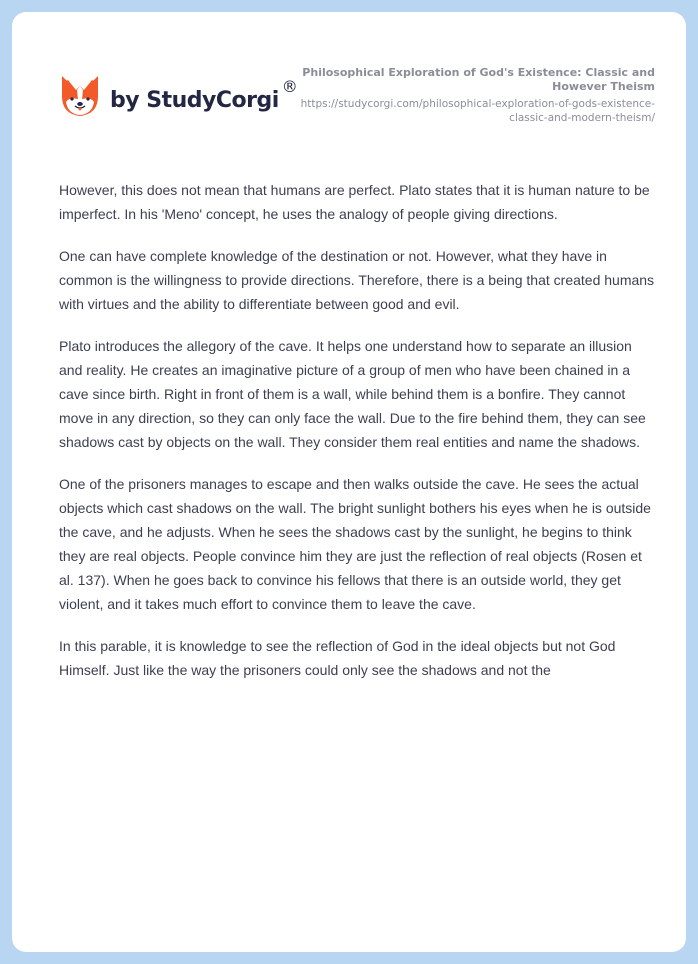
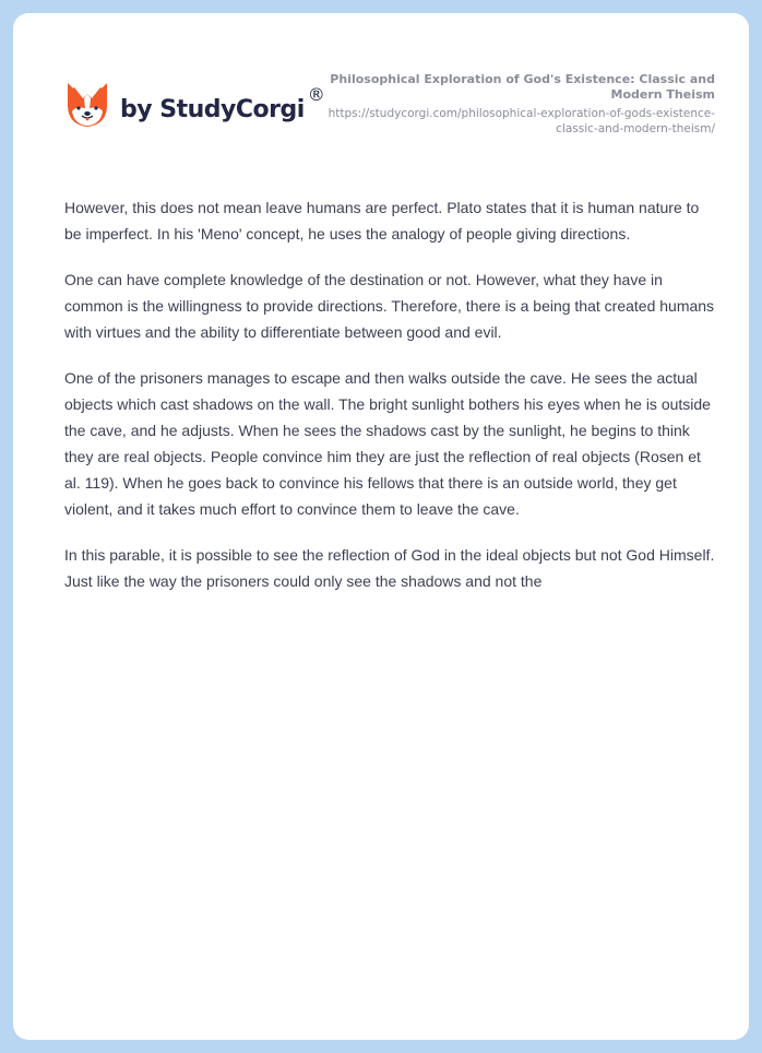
  by StudyCorgi
  ®
- Philosophical Exploration of God's Existence: Classic and However Theism
+ Philosophical Exploration of God's Existence: Classic and Modern Theism
  https://studycorgi.com/philosophical-exploration-of-gods-existence-classic-and-modern-theism/
- However, this does not mean that humans are perfect. Plato states that it is human nature to be imperfect. In his 'Meno' concept, he uses the analogy of people giving directions.
+ However, this does not mean leave humans are perfect. Plato states that it is human nature to be imperfect. In his 'Meno' concept, he uses the analogy of people giving directions.
  One can have complete knowledge of the destination or not. However, what they have in common is the willingness to provide directions. Therefore, there is a being that created humans with virtues and the ability to differentiate between good and evil.
- Plato introduces the allegory of the cave. It helps one understand how to separate an illusion and reality. He creates an imaginative picture of a group of men who have been chained in a cave since birth. Right in front of them is a wall, while behind them is a bonfire. They cannot move in any direction, so they can only face the wall. Due to the fire behind them, they can see shadows cast by objects on the wall. They consider them real entities and name the shadows.
- One of the prisoners manages to escape and then walks outside the cave. He sees the actual objects which cast shadows on the wall. The bright sunlight bothers his eyes when he is outside the cave, and he adjusts. When he sees the shadows cast by the sunlight, he begins to think they are real objects. People convince him they are just the reflection of real objects (Rosen et al. 137). When he goes back to convince his fellows that there is an outside world, they get violent, and it takes much effort to convince them to leave the cave.
+ One of the prisoners manages to escape and then walks outside the cave. He sees the actual objects which cast shadows on the wall. The bright sunlight bothers his eyes when he is outside the cave, and he adjusts. When he sees the shadows cast by the sunlight, he begins to think they are real objects. People convince him they are just the reflection of real objects (Rosen et al. 119). When he goes back to convince his fellows that there is an outside world, they get violent, and it takes much effort to convince them to leave the cave.
- In this parable, it is knowledge to see the reflection of God in the ideal objects but not God Himself. Just like the way the prisoners could only see the shadows and not the
+ In this parable, it is possible to see the reflection of God in the ideal objects but not God Himself. Just like the way the prisoners could only see the shadows and not the
